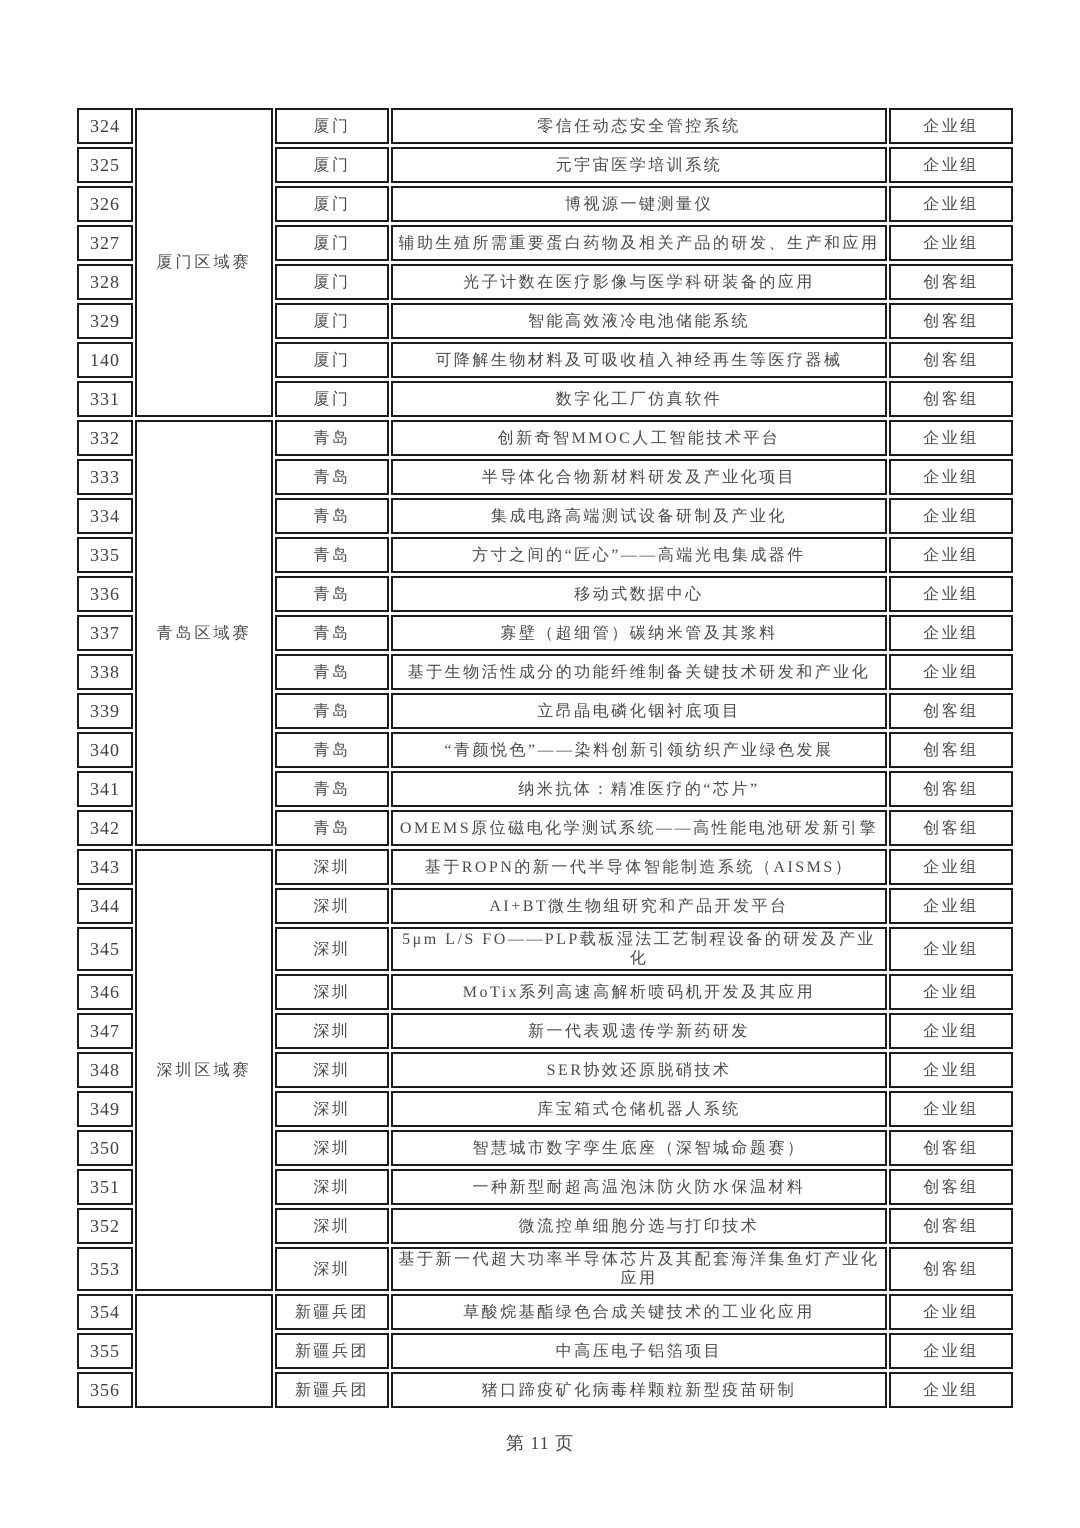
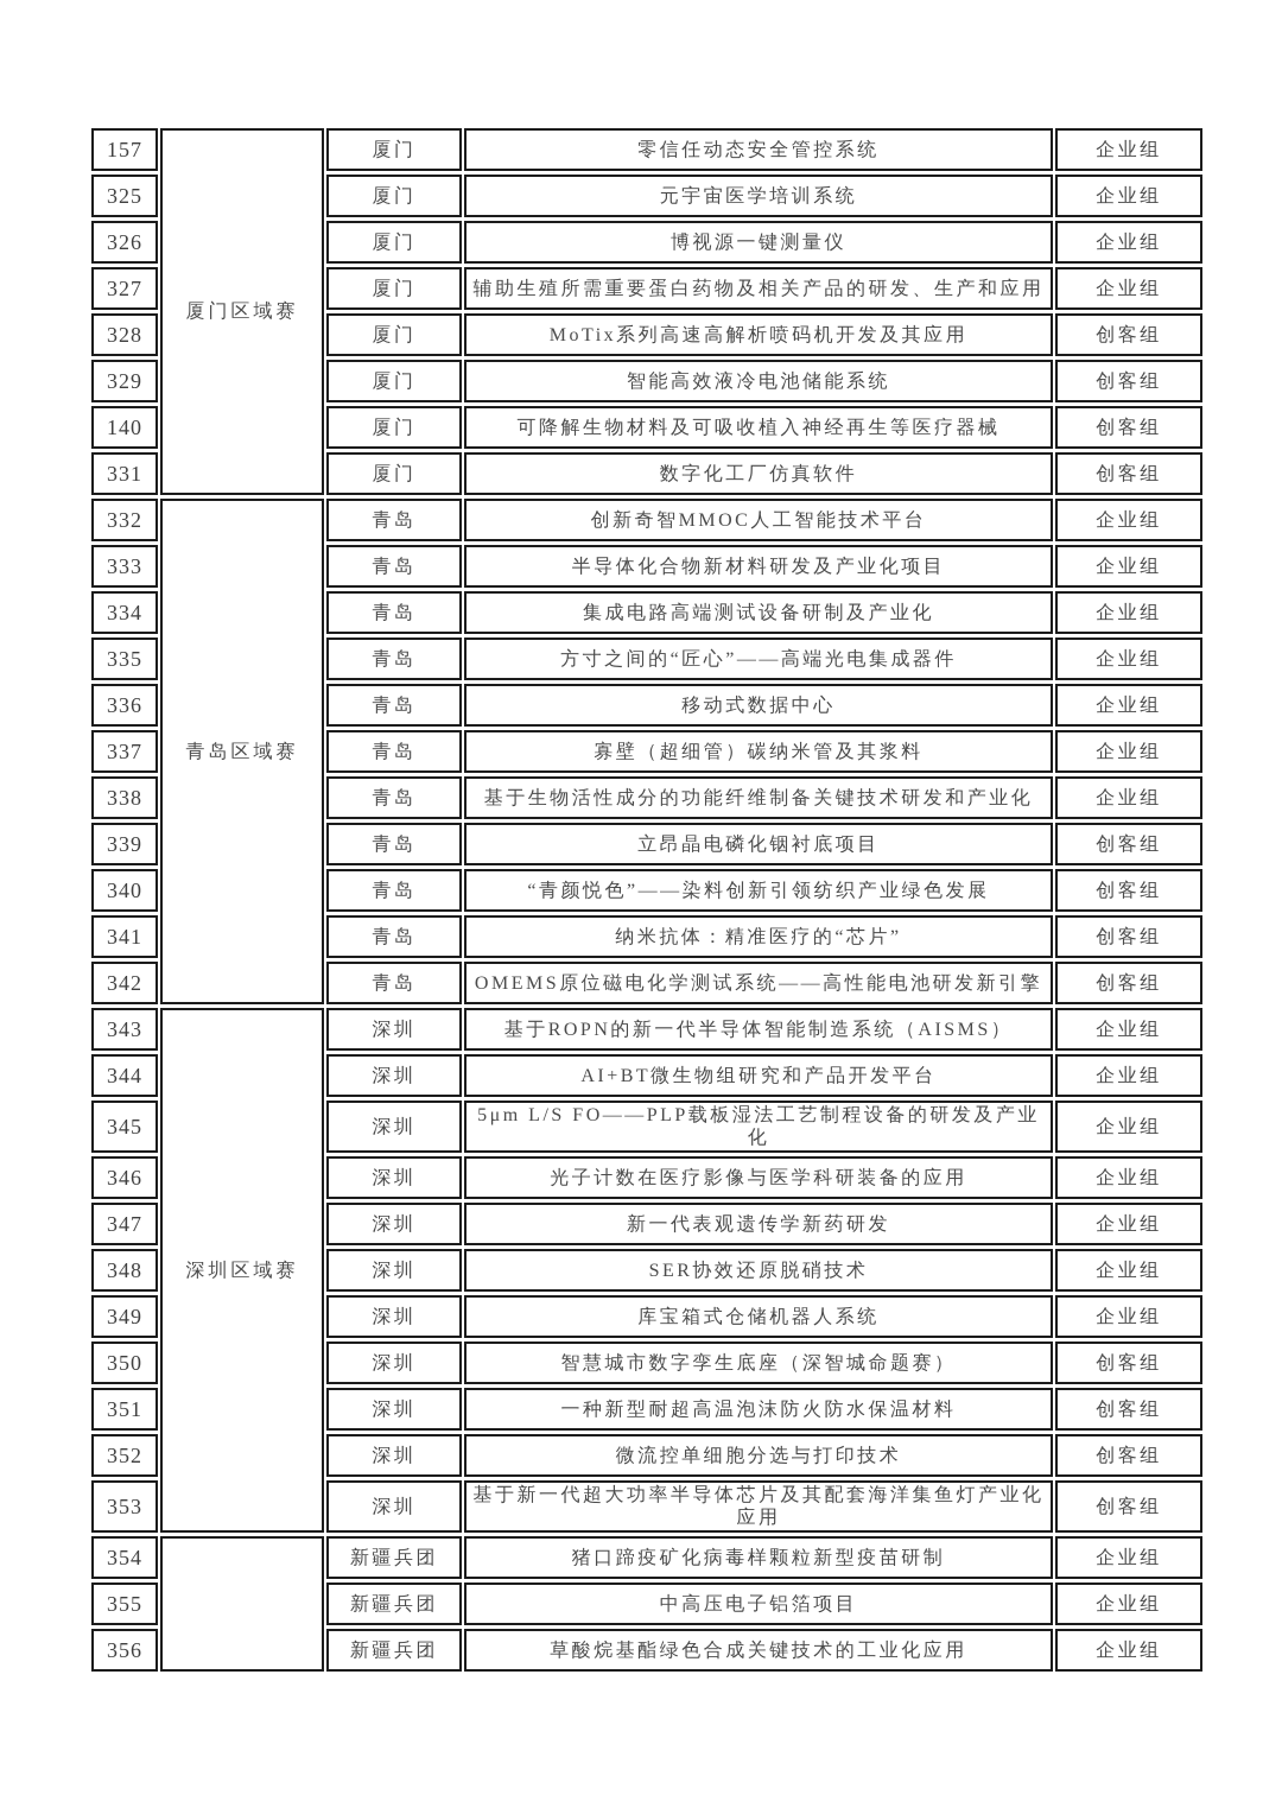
- 324	厦门区域赛	厦门	零信任动态安全管控系统	企业组
+ 157	厦门区域赛	厦门	零信任动态安全管控系统	企业组
  325	厦门	元宇宙医学培训系统	企业组
  326	厦门	博视源一键测量仪	企业组
  327	厦门	辅助生殖所需重要蛋白药物及相关产品的研发、生产和应用	企业组
- 328	厦门	光子计数在医疗影像与医学科研装备的应用	创客组
+ 328	厦门	MoTix系列高速高解析喷码机开发及其应用	创客组
  329	厦门	智能高效液冷电池储能系统	创客组
  140	厦门	可降解生物材料及可吸收植入神经再生等医疗器械	创客组
  331	厦门	数字化工厂仿真软件	创客组
  332	青岛区域赛	青岛	创新奇智MMOC人工智能技术平台	企业组
  333	青岛	半导体化合物新材料研发及产业化项目	企业组
  334	青岛	集成电路高端测试设备研制及产业化	企业组
  335	青岛	方寸之间的“匠心”——高端光电集成器件	企业组
  336	青岛	移动式数据中心	企业组
  337	青岛	寡壁（超细管）碳纳米管及其浆料	企业组
  338	青岛	基于生物活性成分的功能纤维制备关键技术研发和产业化	企业组
  339	青岛	立昂晶电磷化铟衬底项目	创客组
  340	青岛	“青颜悦色”——染料创新引领纺织产业绿色发展	创客组
  341	青岛	纳米抗体：精准医疗的“芯片”	创客组
  342	青岛	OMEMS原位磁电化学测试系统——高性能电池研发新引擎	创客组
  343	深圳区域赛	深圳	基于ROPN的新一代半导体智能制造系统（AISMS）	企业组
  344	深圳	AI+BT微生物组研究和产品开发平台	企业组
  345	深圳	5μm L/S FO——PLP载板湿法工艺制程设备的研发及产业化	企业组
- 346	深圳	MoTix系列高速高解析喷码机开发及其应用	企业组
+ 346	深圳	光子计数在医疗影像与医学科研装备的应用	企业组
  347	深圳	新一代表观遗传学新药研发	企业组
  348	深圳	SER协效还原脱硝技术	企业组
  349	深圳	库宝箱式仓储机器人系统	企业组
  350	深圳	智慧城市数字孪生底座（深智城命题赛）	创客组
  351	深圳	一种新型耐超高温泡沫防火防水保温材料	创客组
  352	深圳	微流控单细胞分选与打印技术	创客组
  353	深圳	基于新一代超大功率半导体芯片及其配套海洋集鱼灯产业化应用	创客组
- 354		新疆兵团	草酸烷基酯绿色合成关键技术的工业化应用	企业组
+ 354		新疆兵团	猪口蹄疫矿化病毒样颗粒新型疫苗研制	企业组
  355	新疆兵团	中高压电子铝箔项目	企业组
- 356	新疆兵团	猪口蹄疫矿化病毒样颗粒新型疫苗研制	企业组
+ 356	新疆兵团	草酸烷基酯绿色合成关键技术的工业化应用	企业组
- 第 11 页
